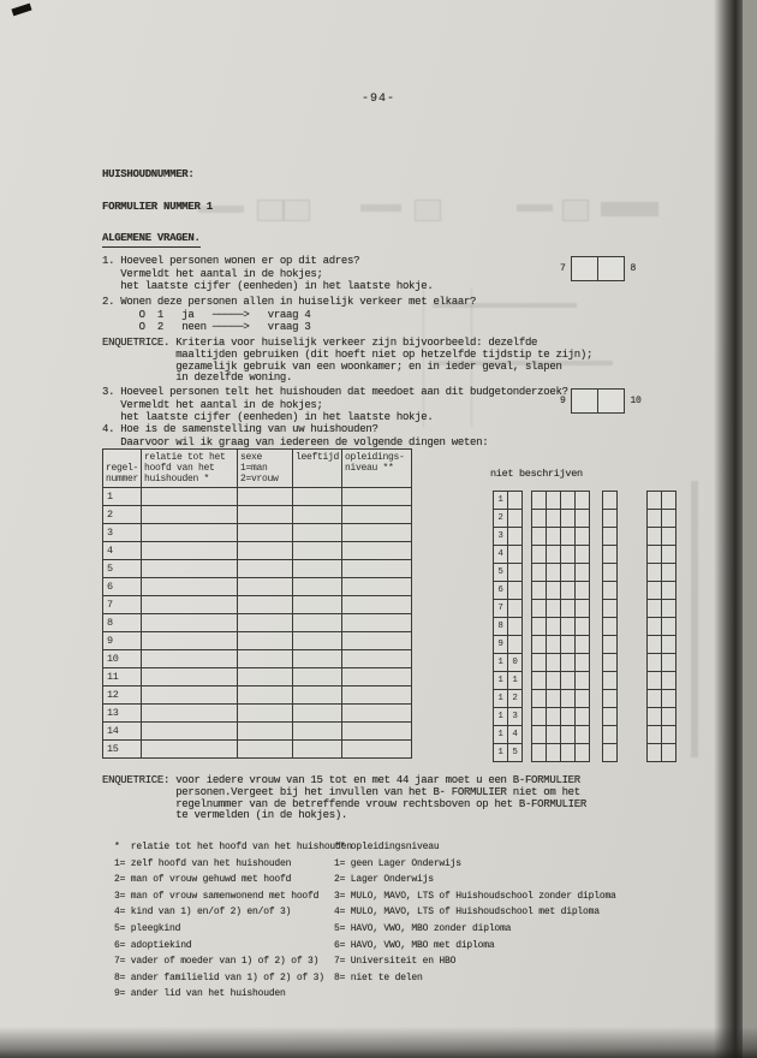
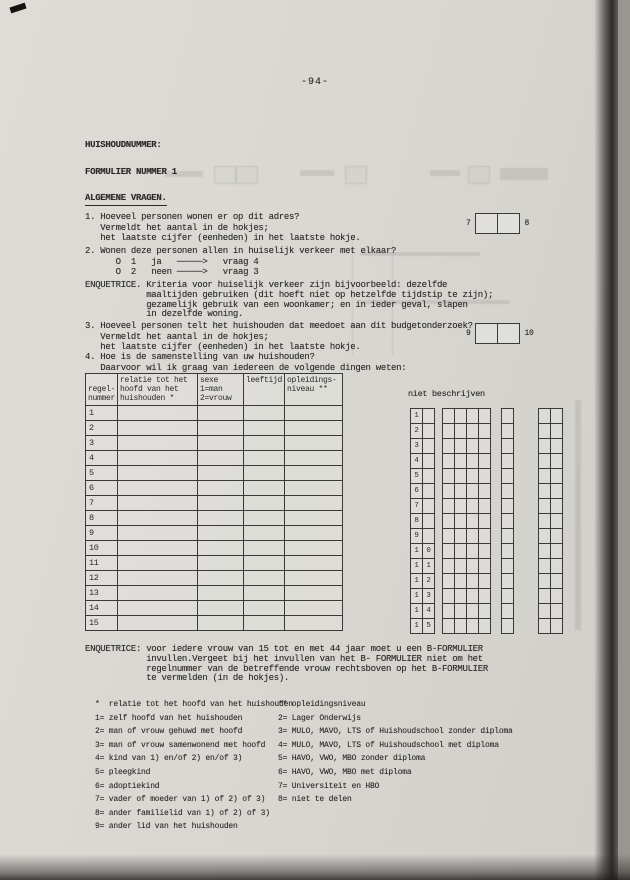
  -94-
  HUISHOUDNUMMER:
  FORMULIER NUMMER 1
  ALGEMENE VRAGEN.
  1. Hoeveel personen wonen er op dit adres?
  Vermeldt het aantal in de hokjes;
  het laatste cijfer (eenheden) in het laatste hokje.
  7
  8
  2. Wonen deze personen allen in huiselijk verkeer met elkaar?
  O 1 ja ─────> vraag 4
  O 2 neen ─────> vraag 3
  ENQUETRICE. Kriteria voor huiselijk verkeer zijn bijvoorbeeld: dezelfde
  maaltijden gebruiken (dit hoeft niet op hetzelfde tijdstip te zijn);
  gezamelijk gebruik van een woonkamer; en in ieder geval, slapen
  in dezelfde woning.
  3. Hoeveel personen telt het huishouden dat meedoet aan dit budgetonderzoek?
  Vermeldt het aantal in de hokjes;
  het laatste cijfer (eenheden) in het laatste hokje.
  9
  10
  4. Hoe is de samenstelling van uw huishouden?
  Daarvoor wil ik graag van iedereen de volgende dingen weten:
  regel- nummer	relatie tot het hoofd van het huishouden *	sexe 1=man 2=vrouw	leeftijd	opleidings- niveau **
  1
  2
  3
  4
  5
  6
  7
  8
  9
  10
  11
  12
  13
  14
  15
  niet beschrijven
  1
  2
  3
  4
  5
  6
  7
  8
  9
  1
  0
  1
  1
  1
  2
  1
  3
  1
  4
  1
  5
  ENQUETRICE: voor iedere vrouw van 15 tot en met 44 jaar moet u een B-FORMULIER
- personen.Vergeet bij het invullen van het B- FORMULIER niet om het
+ invullen.Vergeet bij het invullen van het B- FORMULIER niet om het
  regelnummer van de betreffende vrouw rechtsboven op het B-FORMULIER
  te vermelden (in de hokjes).
  * relatie tot het hoofd van het huishouden
  1= zelf hoofd van het huishouden
  2= man of vrouw gehuwd met hoofd
  3= man of vrouw samenwonend met hoofd
  4= kind van 1) en/of 2) en/of 3)
  5= pleegkind
  6= adoptiekind
  7= vader of moeder van 1) of 2) of 3)
  8= ander familielid van 1) of 2) of 3)
  9= ander lid van het huishouden
  ** opleidingsniveau
- 1= geen Lager Onderwijs
  2= Lager Onderwijs
  3= MULO, MAVO, LTS of Huishoudschool zonder diploma
  4= MULO, MAVO, LTS of Huishoudschool met diploma
  5= HAVO, VWO, MBO zonder diploma
  6= HAVO, VWO, MBO met diploma
  7= Universiteit en HBO
  8= niet te delen
